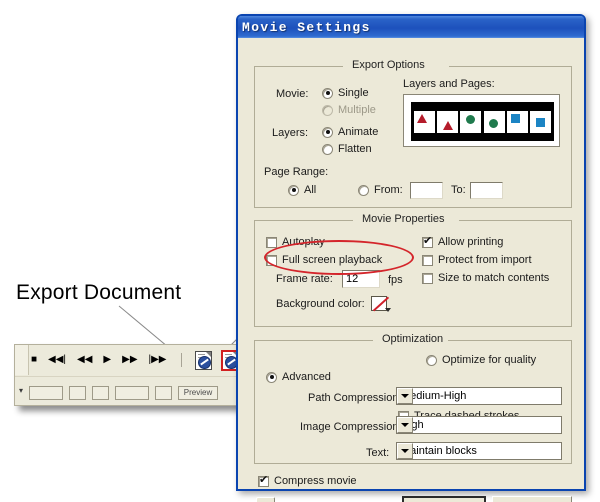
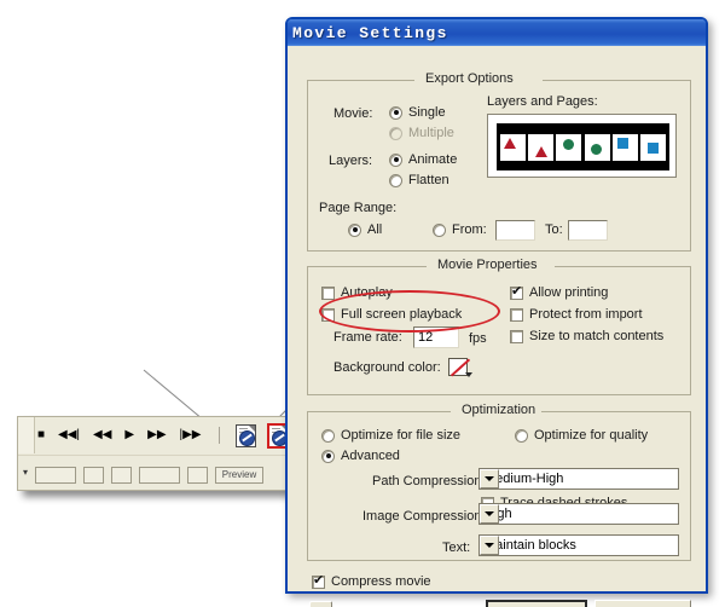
- Export Document
  ■
  ◀◀|
  ◀◀
  ▶
  ▶▶
  |▶▶
  ▾
  Preview
  Movie Settings
  Export Options
  Movie:
  Single
  Multiple
  Layers:
  Animate
  Flatten
  Page Range:
  All
  From:
  To:
  Layers and Pages:
  Movie Properties
  Autoplay
  Full screen playback
  Allow printing
  Protect from import
  Size to match contents
  Frame rate:
  12
  fps
  Background color:
  Optimization
+ Optimize for file size
  Optimize for quality
  Advanced
  Path Compressio
  edium-High
  Image Compressio
  Text:
  aintain blocks
  Compress movie
